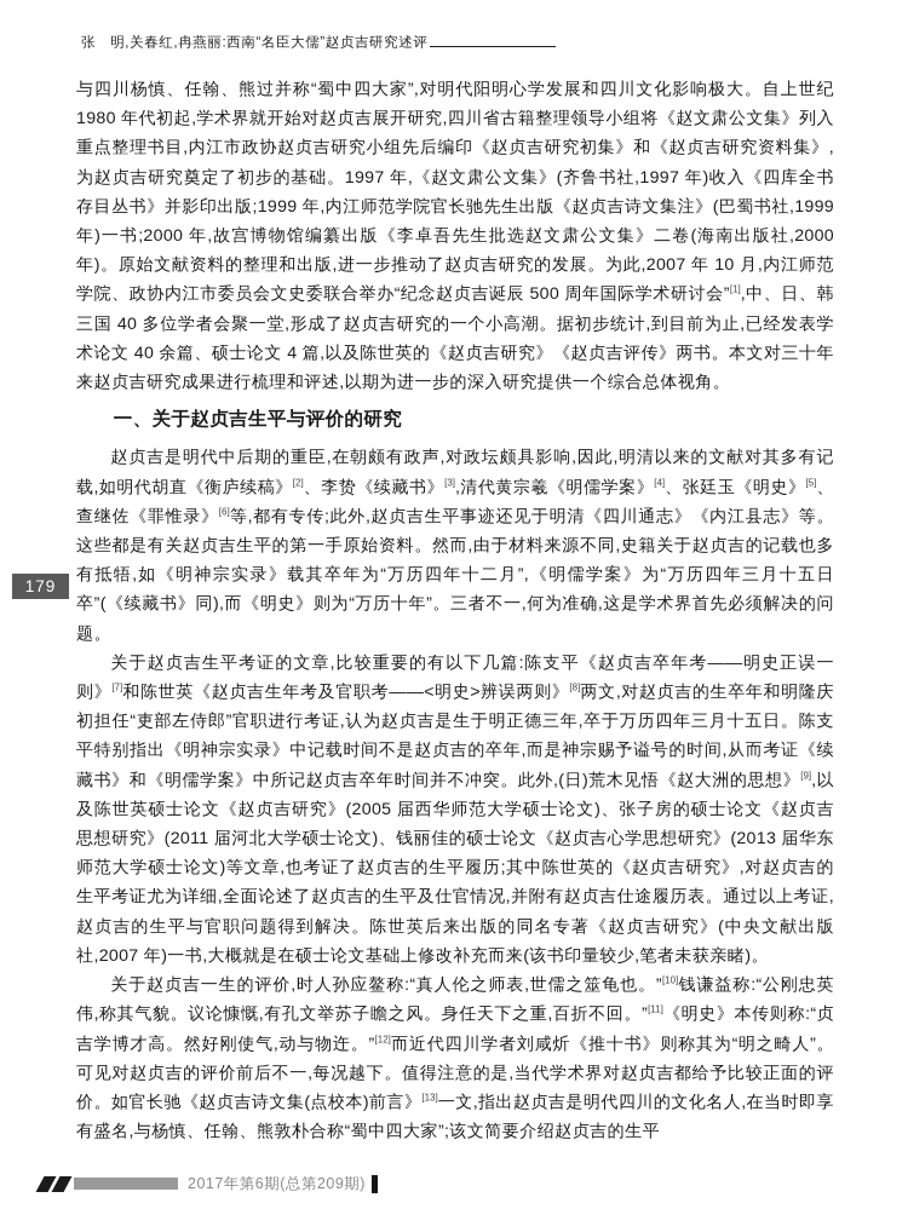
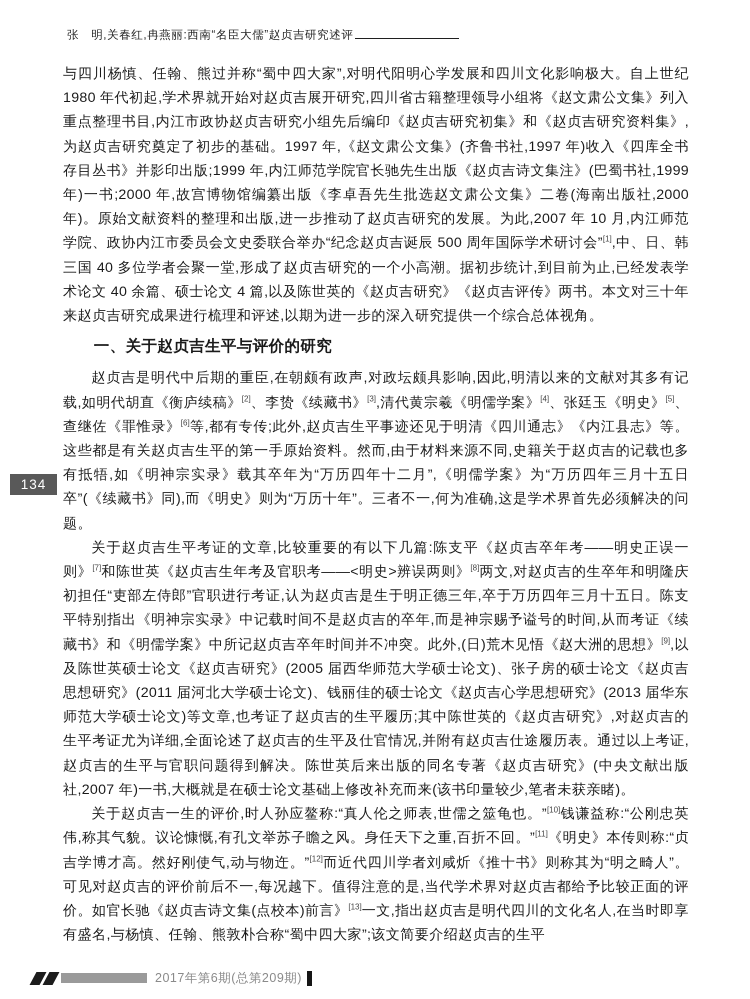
  张 明,关春红,冉燕丽:西南“名臣大儒”赵贞吉研究述评
  与四川杨慎、任翰、熊过并称“蜀中四大家”,对明代阳明心学发展和四川文化影响极大。自上世纪 1980 年代初起,学术界就开始对赵贞吉展开研究,四川省古籍整理领导小组将《赵文肃公文集》列入重点整理书目,内江市政协赵贞吉研究小组先后编印《赵贞吉研究初集》和《赵贞吉研究资料集》,为赵贞吉研究奠定了初步的基础。1997 年,《赵文肃公文集》(齐鲁书社,1997 年)收入《四库全书存目丛书》并影印出版;1999 年,内江师范学院官长驰先生出版《赵贞吉诗文集注》(巴蜀书社,1999 年)一书;2000 年,故宫博物馆编纂出版《李卓吾先生批选赵文肃公文集》二卷(海南出版社,2000 年)。原始文献资料的整理和出版,进一步推动了赵贞吉研究的发展。为此,2007 年 10 月,内江师范学院、政协内江市委员会文史委联合举办“纪念赵贞吉诞辰 500 周年国际学术研讨会”[1],中、日、韩三国 40 多位学者会聚一堂,形成了赵贞吉研究的一个小高潮。据初步统计,到目前为止,已经发表学术论文 40 余篇、硕士论文 4 篇,以及陈世英的《赵贞吉研究》《赵贞吉评传》两书。本文对三十年来赵贞吉研究成果进行梳理和评述,以期为进一步的深入研究提供一个综合总体视角。
  一、关于赵贞吉生平与评价的研究
  赵贞吉是明代中后期的重臣,在朝颇有政声,对政坛颇具影响,因此,明清以来的文献对其多有记载,如明代胡直《衡庐续稿》[2]、李贽《续藏书》[3],清代黄宗羲《明儒学案》[4]、张廷玉《明史》[5]、查继佐《罪惟录》[6]等,都有专传;此外,赵贞吉生平事迹还见于明清《四川通志》《内江县志》等。这些都是有关赵贞吉生平的第一手原始资料。然而,由于材料来源不同,史籍关于赵贞吉的记载也多有抵牾,如《明神宗实录》载其卒年为“万历四年十二月”,《明儒学案》为“万历四年三月十五日卒”(《续藏书》同),而《明史》则为“万历十年”。三者不一,何为准确,这是学术界首先必须解决的问题。
  关于赵贞吉生平考证的文章,比较重要的有以下几篇:陈支平《赵贞吉卒年考——明史正误一则》[7]和陈世英《赵贞吉生年考及官职考——<明史>辨误两则》[8]两文,对赵贞吉的生卒年和明隆庆初担任“吏部左侍郎”官职进行考证,认为赵贞吉是生于明正德三年,卒于万历四年三月十五日。陈支平特别指出《明神宗实录》中记载时间不是赵贞吉的卒年,而是神宗赐予谥号的时间,从而考证《续藏书》和《明儒学案》中所记赵贞吉卒年时间并不冲突。此外,(日)荒木见悟《赵大洲的思想》[9],以及陈世英硕士论文《赵贞吉研究》(2005 届西华师范大学硕士论文)、张子房的硕士论文《赵贞吉思想研究》(2011 届河北大学硕士论文)、钱丽佳的硕士论文《赵贞吉心学思想研究》(2013 届华东师范大学硕士论文)等文章,也考证了赵贞吉的生平履历;其中陈世英的《赵贞吉研究》,对赵贞吉的生平考证尤为详细,全面论述了赵贞吉的生平及仕官情况,并附有赵贞吉仕途履历表。通过以上考证,赵贞吉的生平与官职问题得到解决。陈世英后来出版的同名专著《赵贞吉研究》(中央文献出版社,2007 年)一书,大概就是在硕士论文基础上修改补充而来(该书印量较少,笔者未获亲睹)。
  关于赵贞吉一生的评价,时人孙应鳌称:“真人伦之师表,世儒之筮龟也。”[10]钱谦益称:“公刚忠英伟,称其气貌。议论慷慨,有孔文举苏子瞻之风。身任天下之重,百折不回。”[11]《明史》本传则称:“贞吉学博才高。然好刚使气,动与物迕。”[12]而近代四川学者刘咸炘《推十书》则称其为“明之畸人”。可见对赵贞吉的评价前后不一,每况越下。值得注意的是,当代学术界对赵贞吉都给予比较正面的评价。如官长驰《赵贞吉诗文集(点校本)前言》[13]一文,指出赵贞吉是明代四川的文化名人,在当时即享有盛名,与杨慎、任翰、熊敦朴合称“蜀中四大家”;该文简要介绍赵贞吉的生平
- 179
+ 134
  2017年第6期(总第209期)
